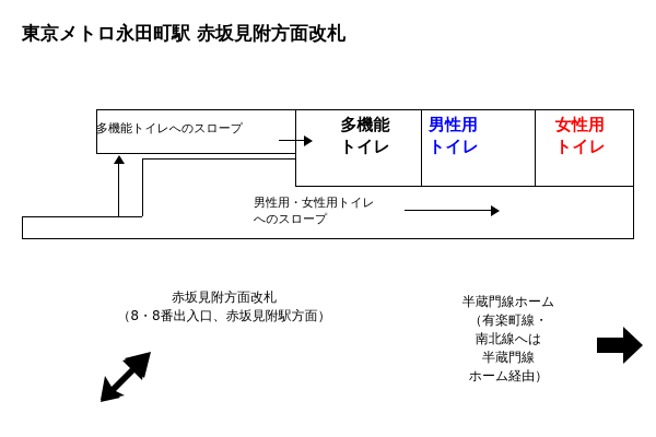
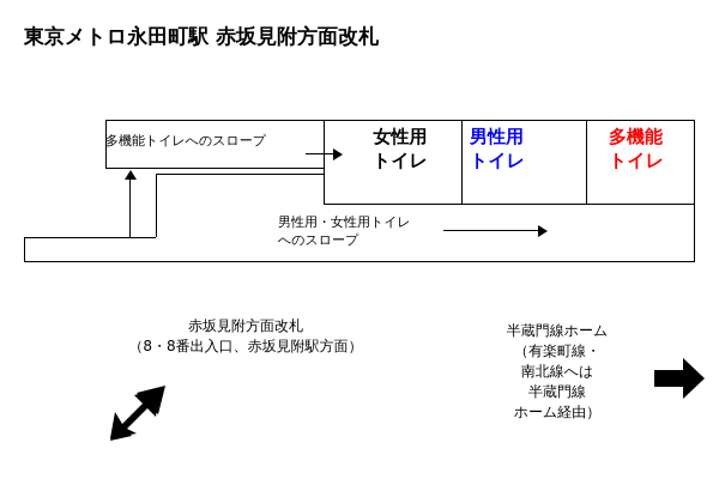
  東京メトロ永田町駅 赤坂見附方面改札
- 多機能
+ 女性用
  トイレ
  男性用
  トイレ
- 女性用
+ 多機能
  トイレ
  多機能トイレへのスロープ
  男性用・女性用トイレ
  へのスロープ
  赤坂見附方面改札
  （8・8番出入口、赤坂見附駅方面）
  半蔵門線ホーム
  （有楽町線・
  南北線へは
  半蔵門線
  ホーム経由）
